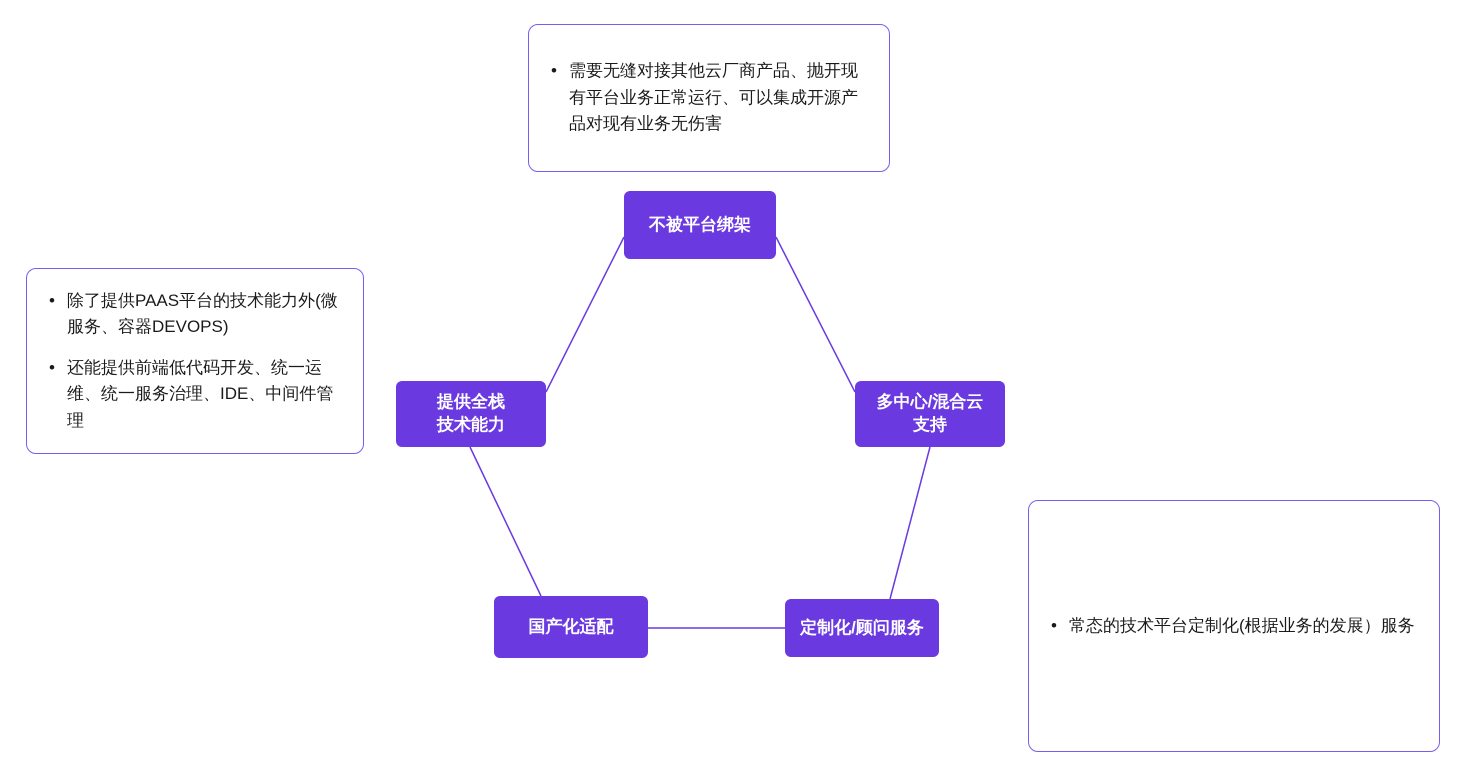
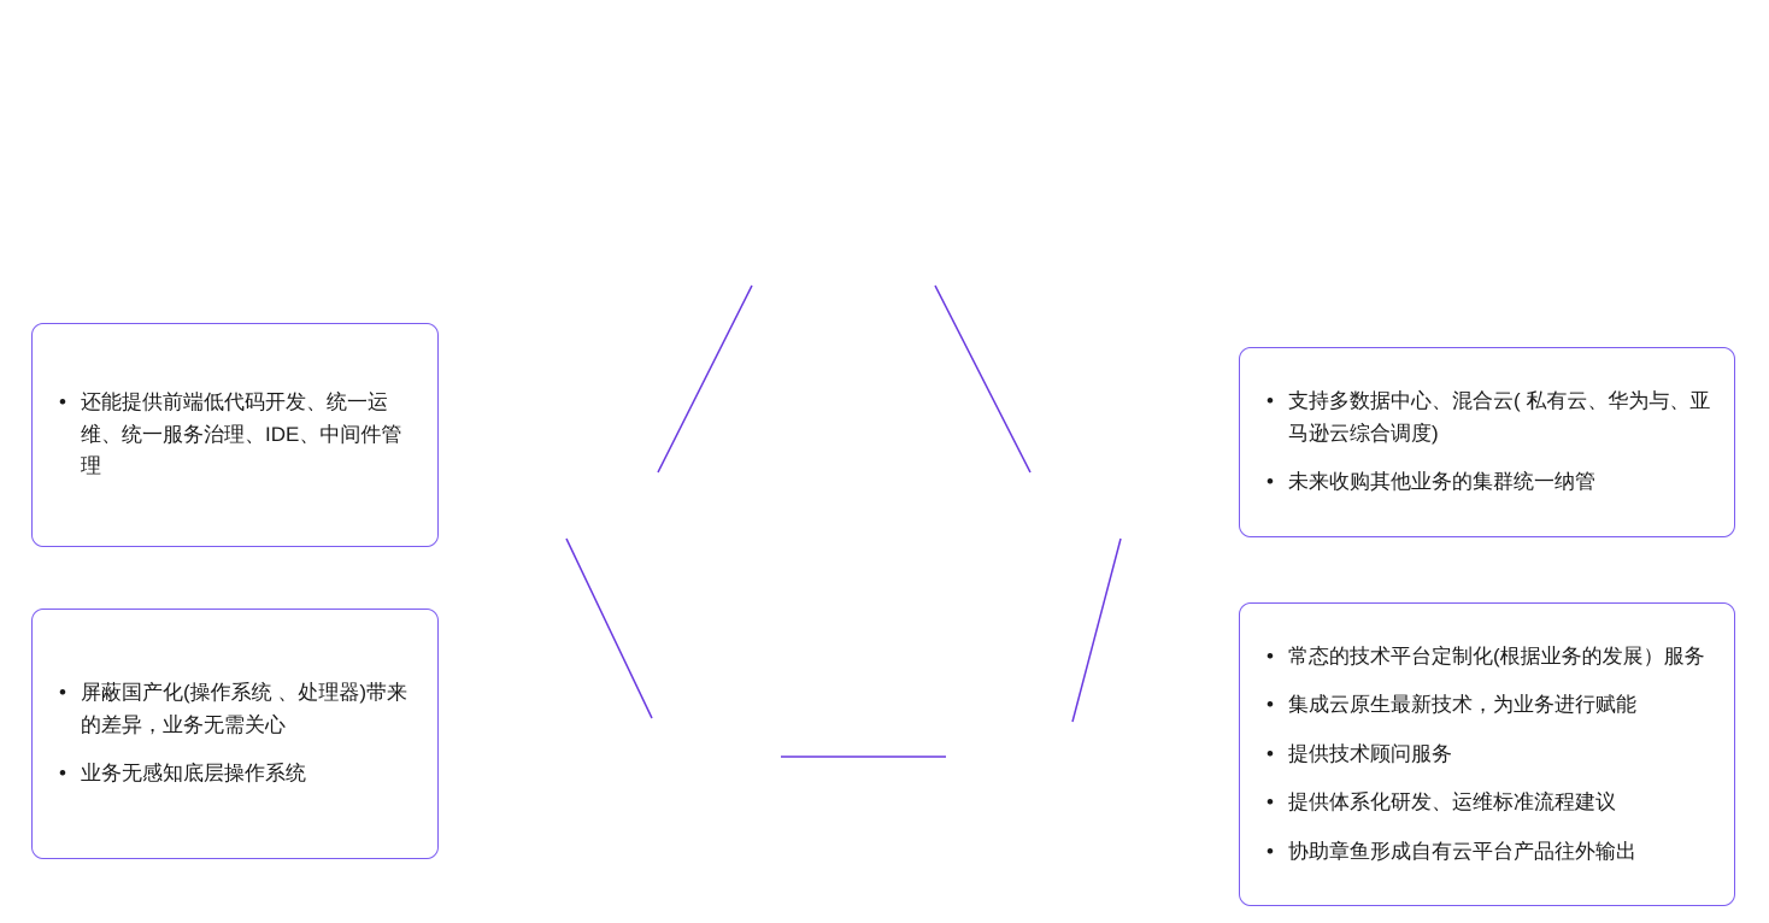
- 不被平台绑架
- 提供全栈
- 技术能力
- 多中心/混合云
- 支持
- 国产化适配
- 定制化/顾问服务
- 需要无缝对接其他云厂商产品、抛开现有平台业务正常运行、可以集成开源产品对现有业务无伤害
- 除了提供PAAS平台的技术能力外(微服务、容器DEVOPS)
  还能提供前端低代码开发、统一运维、统一服务治理、IDE、中间件管理
+ 屏蔽国产化(操作系统 、处理器)带来的差异，业务无需关心
+ 业务无感知底层操作系统
+ 支持多数据中心、混合云( 私有云、华为与、亚马逊云综合调度)
+ 未来收购其他业务的集群统一纳管
  常态的技术平台定制化(根据业务的发展）服务
+ 集成云原生最新技术，为业务进行赋能
+ 提供技术顾问服务
+ 提供体系化研发、运维标准流程建议
+ 协助章鱼形成自有云平台产品往外输出
